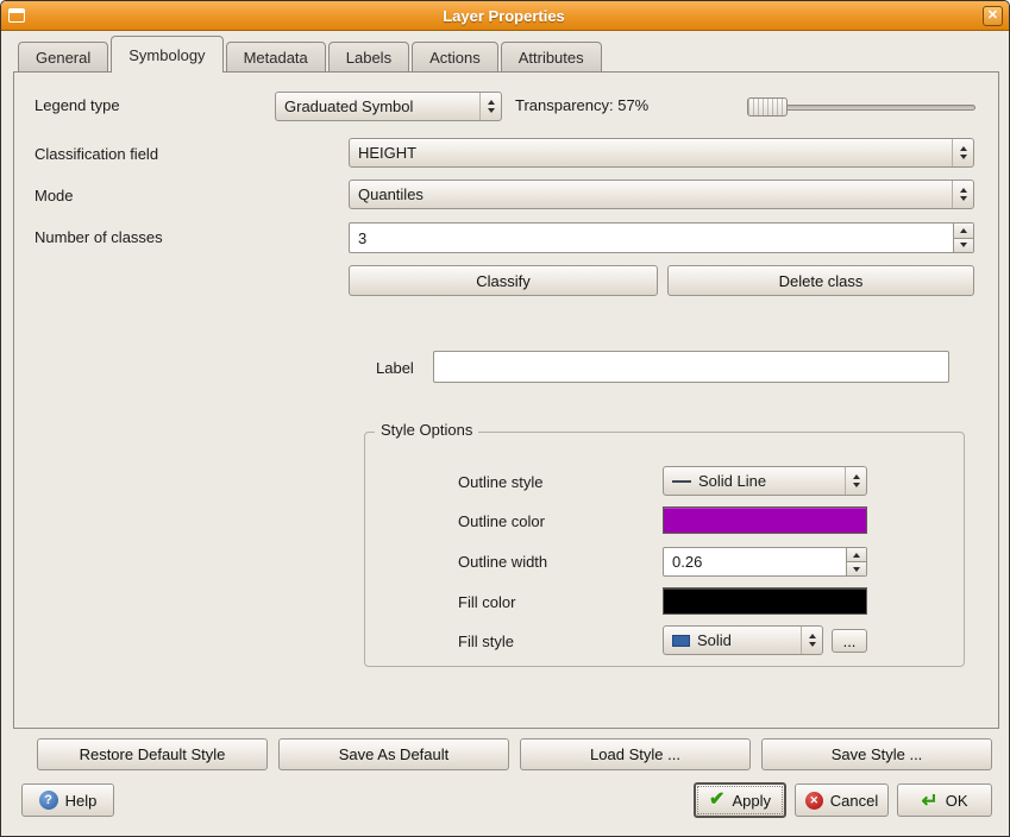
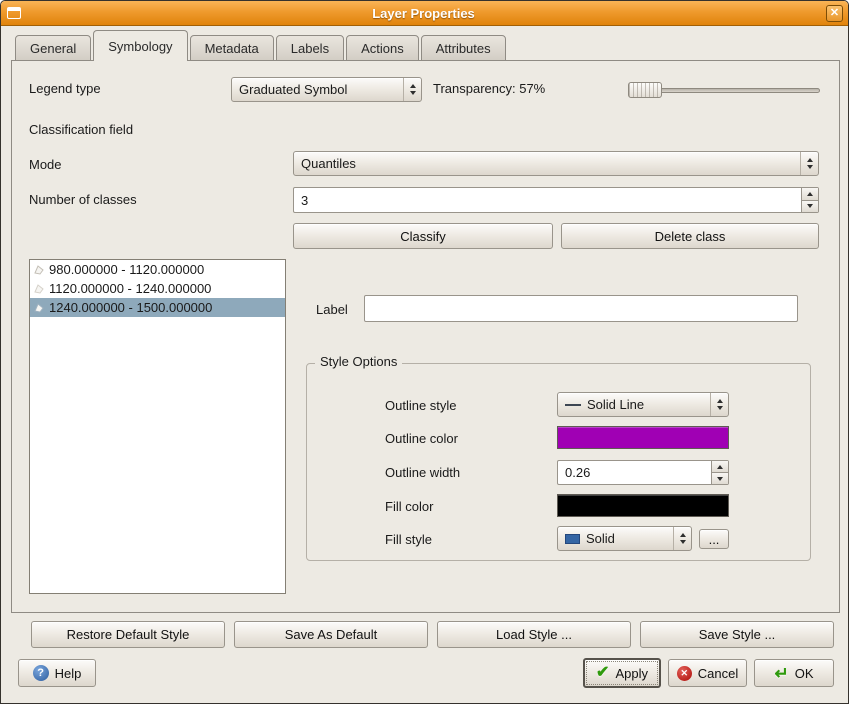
  Layer Properties
  ✕
  General
  Symbology
  Metadata
  Labels
  Actions
  Attributes
  Legend type
  Graduated Symbol
  Transparency: 57%
  Classification field
- HEIGHT
  Mode
  Quantiles
  Number of classes
  3
  Classify
  Delete class
+ 980.000000 - 1120.000000
+ 1120.000000 - 1240.000000
+ 1240.000000 - 1500.000000
  Label
  Style Options
  Outline style
  Solid Line
  Outline color
  Outline width
  0.26
  Fill color
  Fill style
  Solid
  ...
  Restore Default Style
  Save As Default
  Load Style ...
  Save Style ...
  ?
  Help
  ✔
  Apply
  ✕
  Cancel
  ↵
  OK
